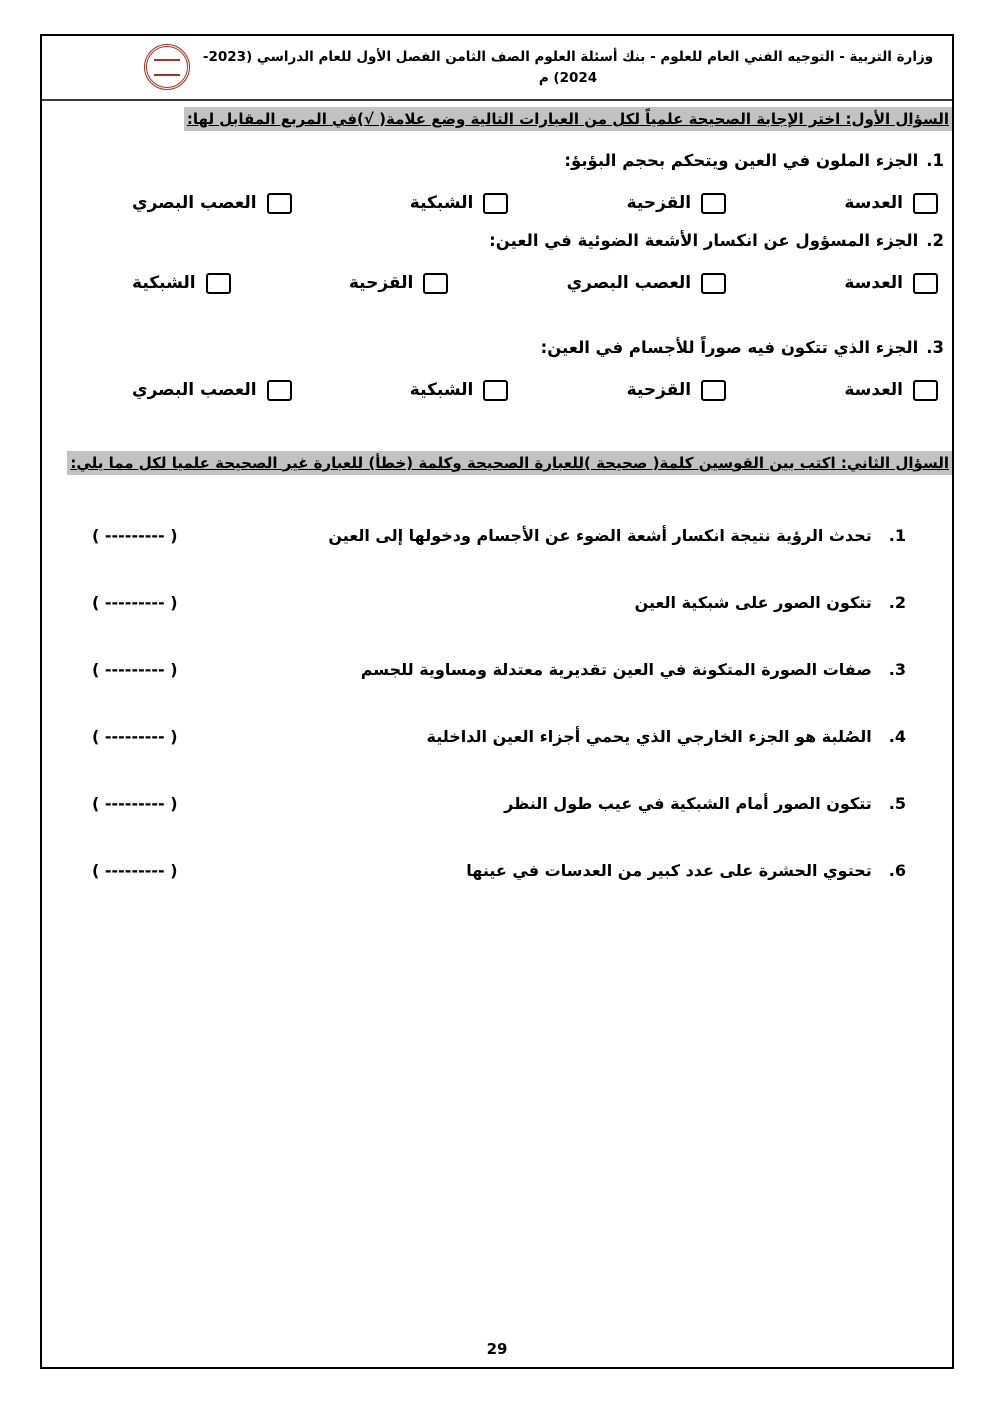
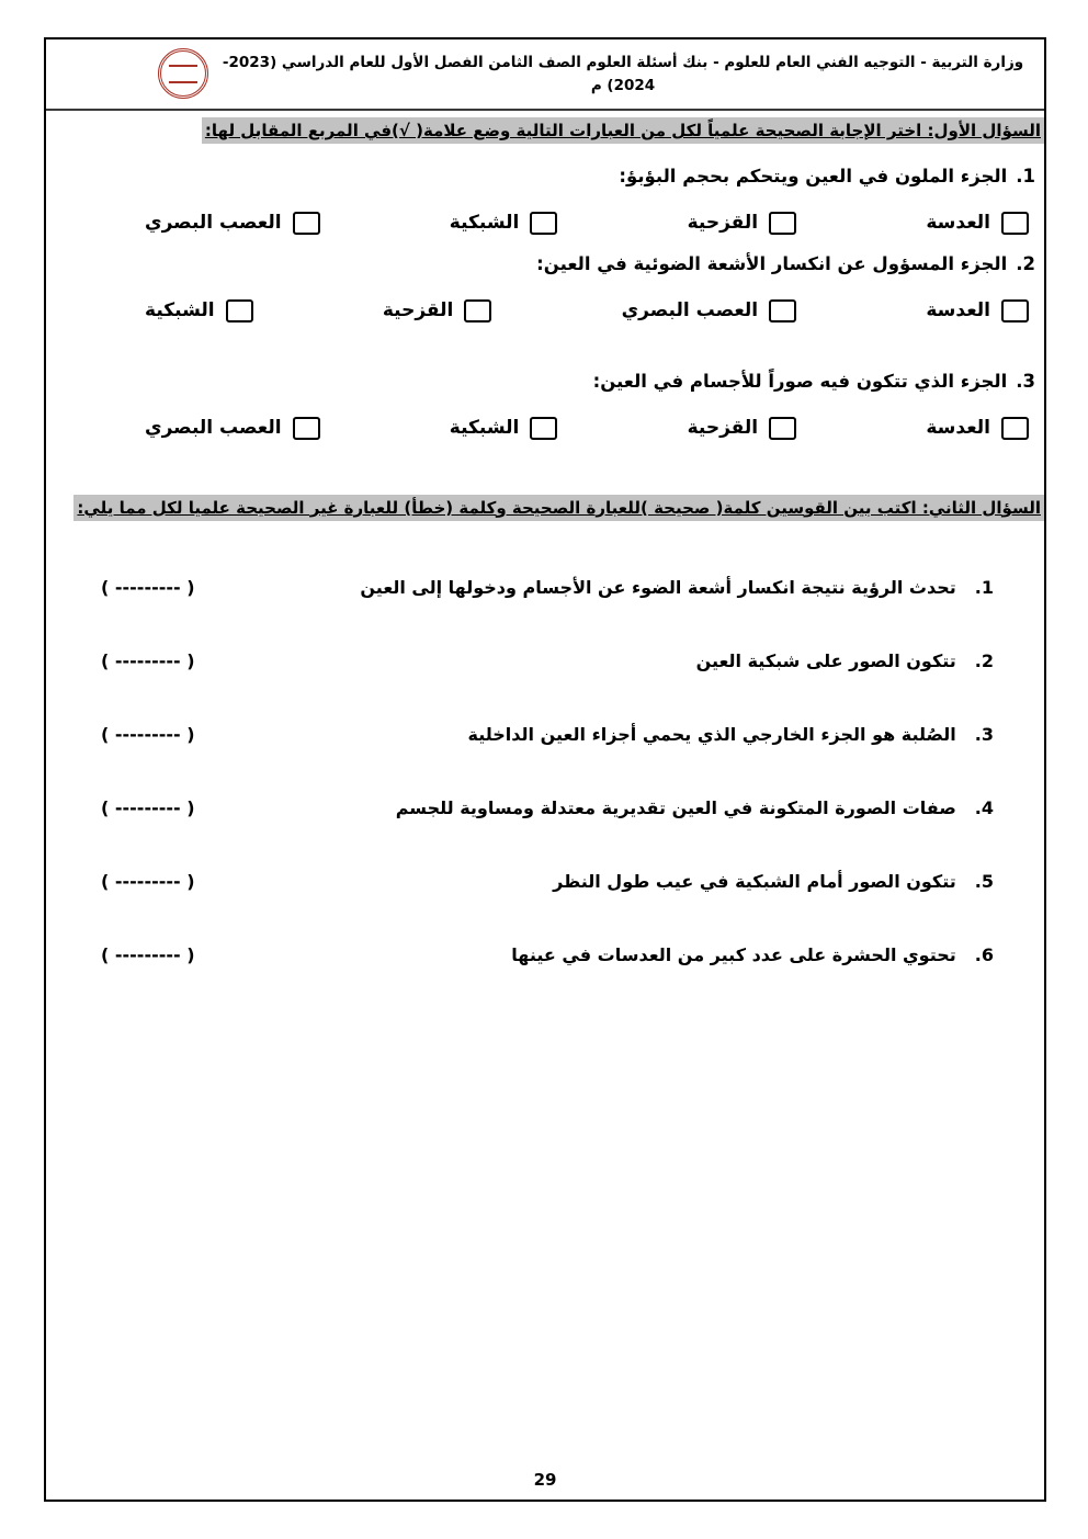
  وزارة التربية - التوجيه الفني العام للعلوم - بنك أسئلة العلوم الصف الثامن الفصل الأول للعام الدراسي (2023-2024) م
  السؤال الأول: اختر الإجابة الصحيحة علمياً لكل من العبارات التالية وضع علامة( √)في المربع المقابل لها:
  1.الجزء الملون في العين ويتحكم بحجم البؤبؤ:
  العدسة
  القزحية
  الشبكية
  العصب البصري
  2.الجزء المسؤول عن انكسار الأشعة الضوئية في العين:
  العدسة
  العصب البصري
  القزحية
  الشبكية
  3.الجزء الذي تتكون فيه صوراً للأجسام في العين:
  العدسة
  القزحية
  الشبكية
  العصب البصري
  السؤال الثاني: اكتب بين القوسين كلمة( صحيحة )للعبارة الصحيحة وكلمة (خطأ) للعبارة غير الصحيحة علميا لكل مما يلي:
  1.
  تحدث الرؤية نتيجة انكسار أشعة الضوء عن الأجسام ودخولها إلى العين
  ( --------- )
  2.
  تتكون الصور على شبكية العين
  ( --------- )
  3.
- صفات الصورة المتكونة في العين تقديرية معتدلة ومساوية للجسم
+ الصُلبة هو الجزء الخارجي الذي يحمي أجزاء العين الداخلية
  ( --------- )
  4.
- الصُلبة هو الجزء الخارجي الذي يحمي أجزاء العين الداخلية
+ صفات الصورة المتكونة في العين تقديرية معتدلة ومساوية للجسم
  ( --------- )
  5.
  تتكون الصور أمام الشبكية في عيب طول النظر
  ( --------- )
  6.
  تحتوي الحشرة على عدد كبير من العدسات في عينها
  ( --------- )
  29
